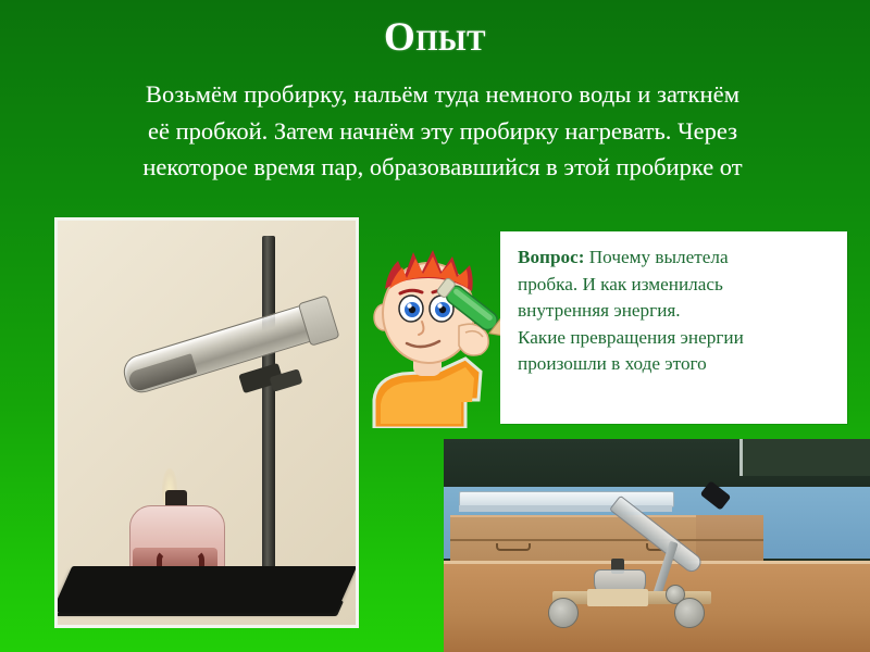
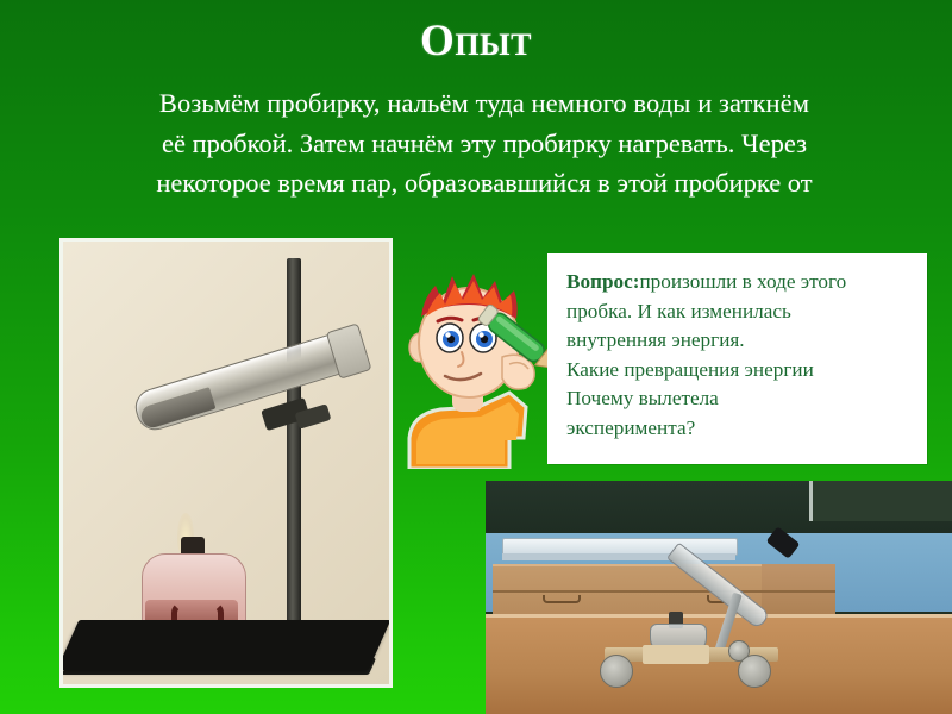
  Опыт
  Возьмём пробирку, нальём туда немного воды и заткнём
  её пробкой. Затем начнём эту пробирку нагревать. Через
  некоторое время пар, образовавшийся в этой пробирке от
- Вопрос: Почему вылетела
+ Вопрос:произошли в ходе этого
  пробка. И как изменилась
  внутренняя энергия.
  Какие превращения энергии
- произошли в ходе этого
+ Почему вылетела
+ эксперимента?
